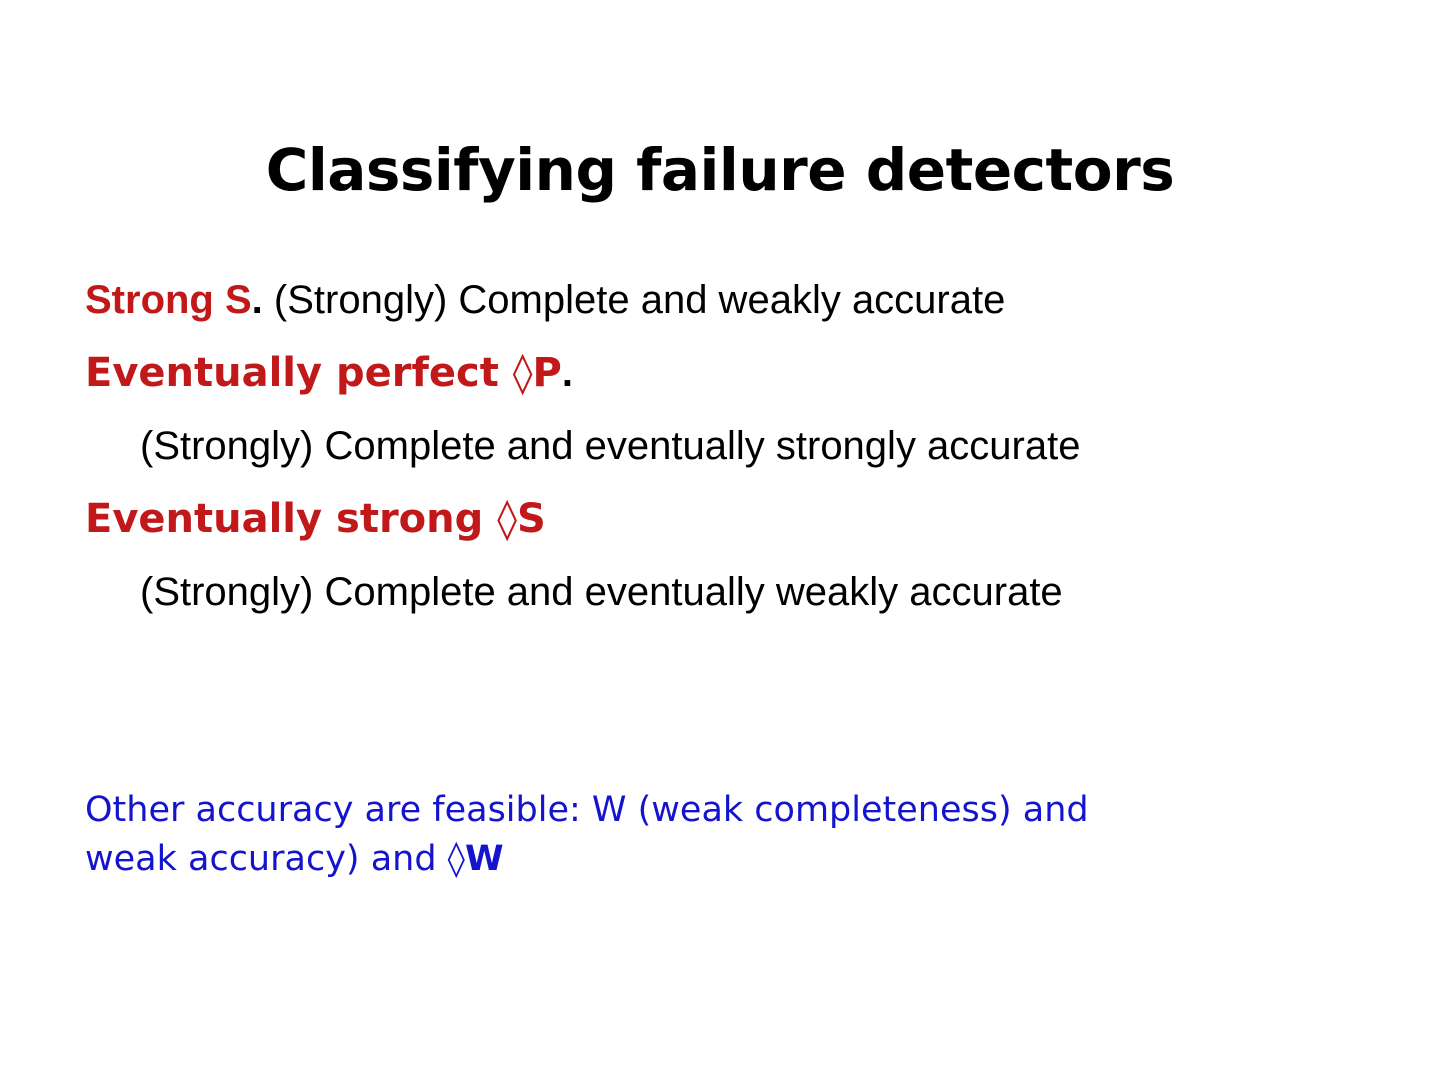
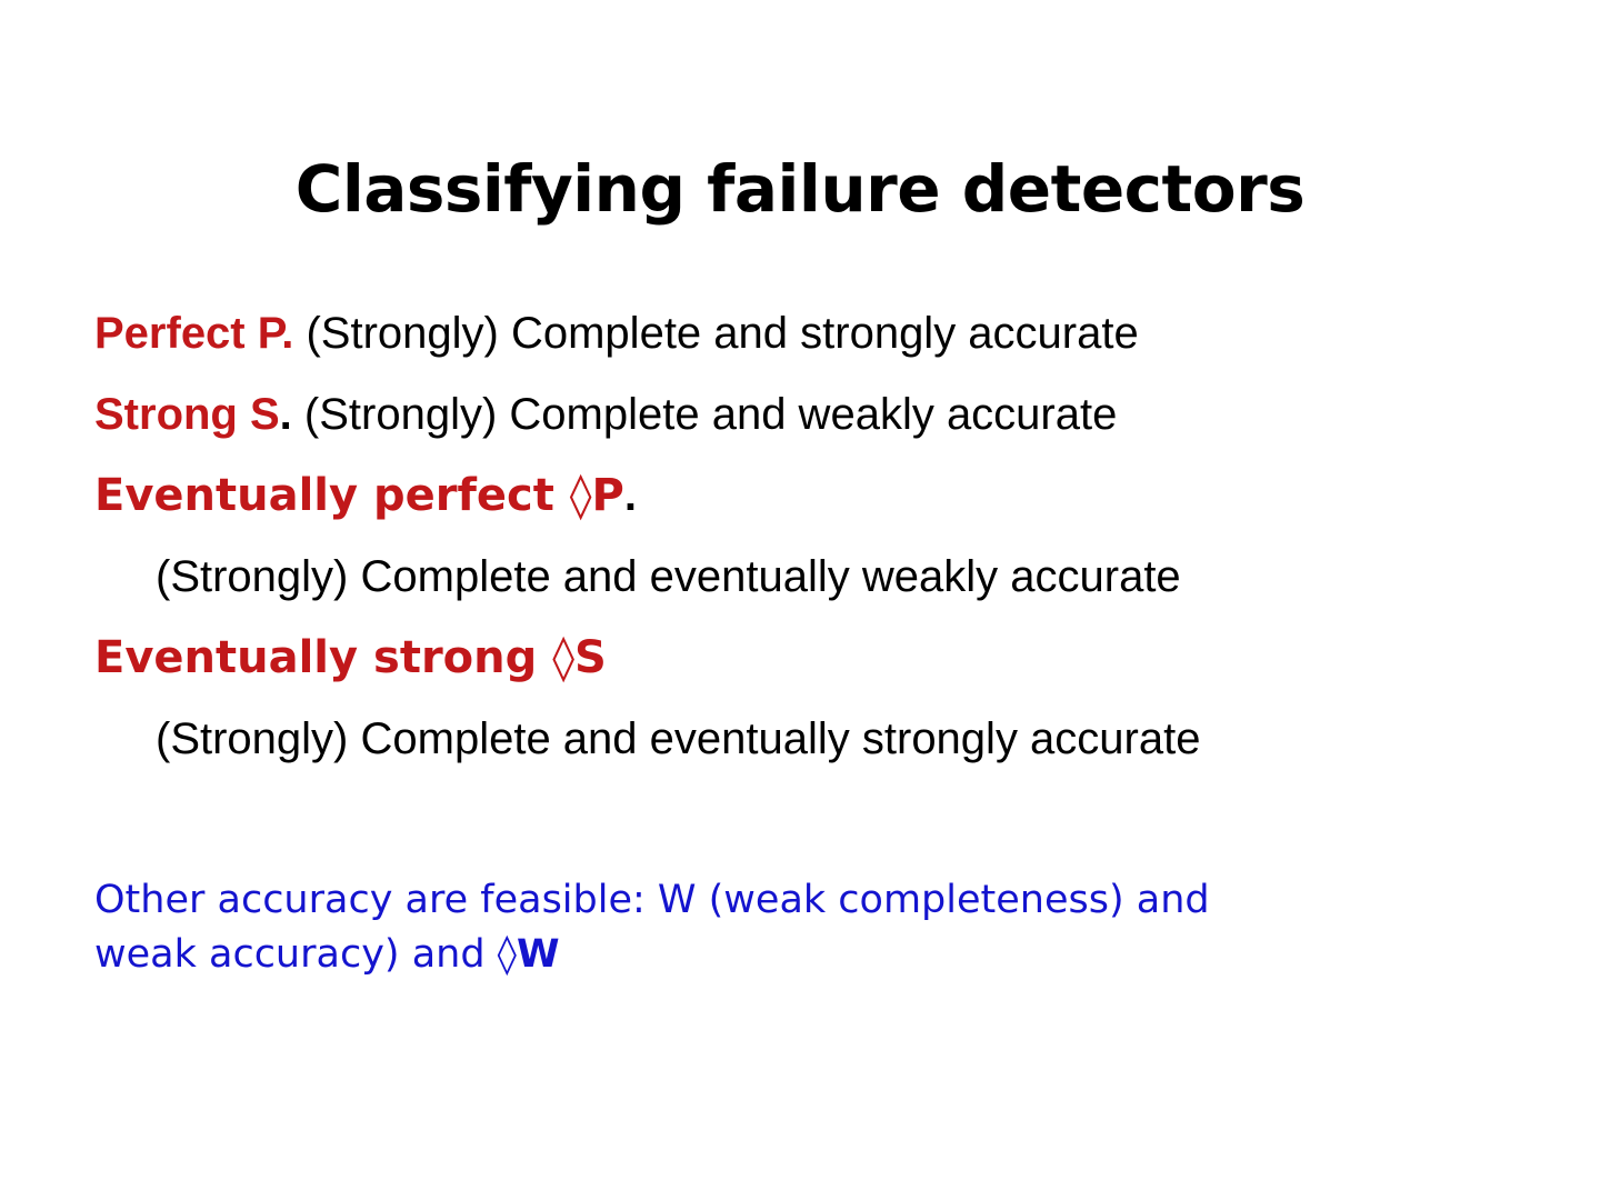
  Classifying failure detectors
+ Perfect P. (Strongly) Complete and strongly accurate
  Strong S. (Strongly) Complete and weakly accurate
  Eventually perfect ◊P.
- (Strongly) Complete and eventually strongly accurate
+ (Strongly) Complete and eventually weakly accurate
  Eventually strong ◊S
- (Strongly) Complete and eventually weakly accurate
+ (Strongly) Complete and eventually strongly accurate
  Other accuracy are feasible: W (weak completeness) and
  weak accuracy) and ◊W
